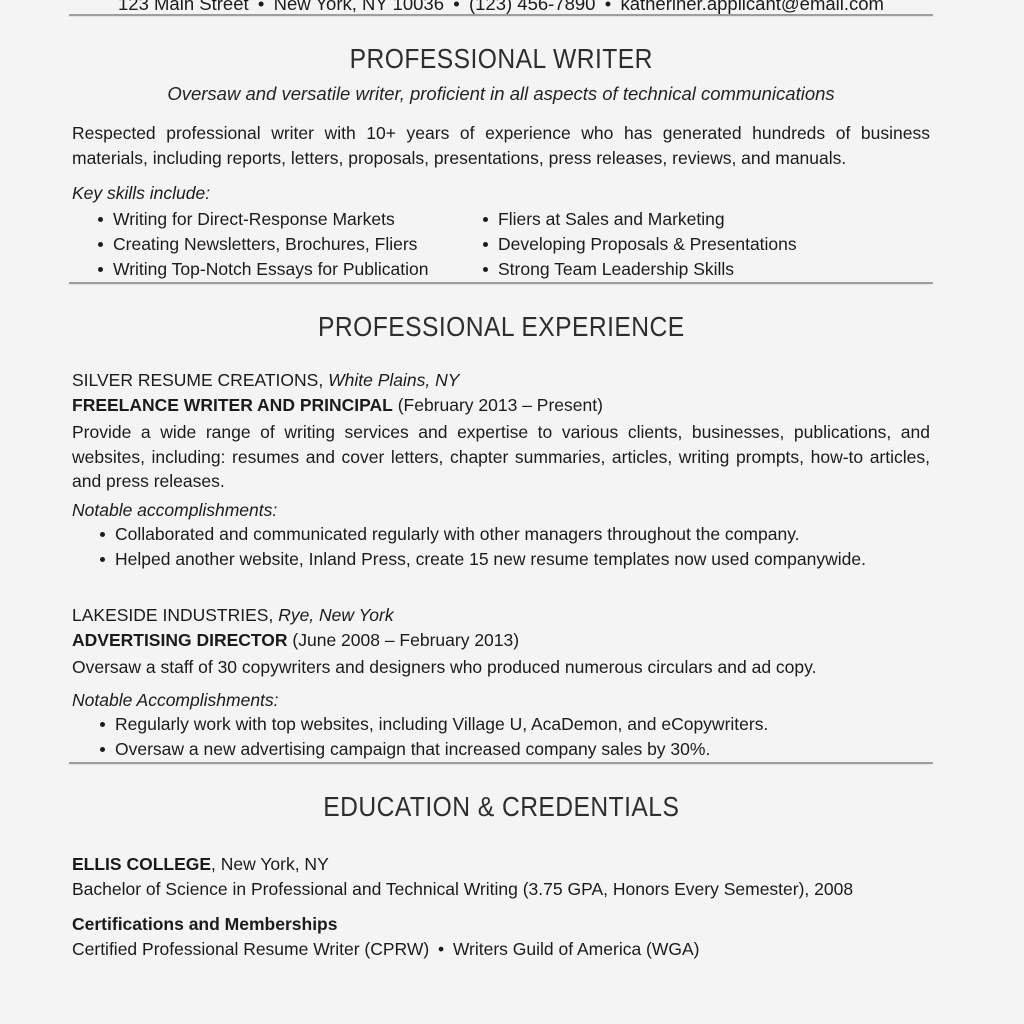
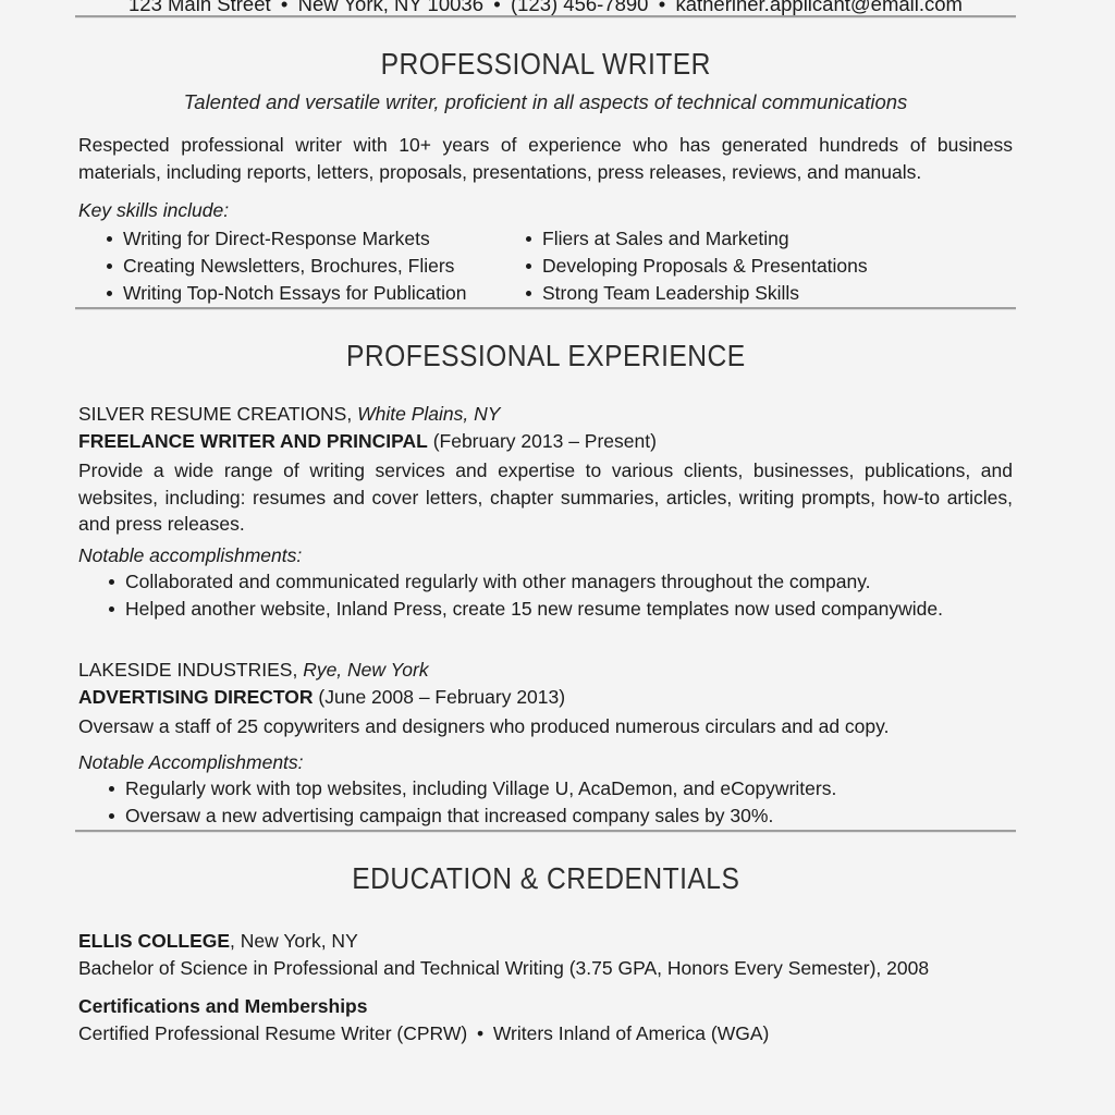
  123 Main Street • New York, NY 10036 • (123) 456-7890 • katheriner.applicant@email.com
  PROFESSIONAL WRITER
- Oversaw and versatile writer, proficient in all aspects of technical communications
+ Talented and versatile writer, proficient in all aspects of technical communications
  Respected professional writer with 10+ years of experience who has generated hundreds of business materials, including reports, letters, proposals, presentations, press releases, reviews, and manuals.
  Key skills include:
  Writing for Direct-Response Markets
  Creating Newsletters, Brochures, Fliers
  Writing Top-Notch Essays for Publication
  Fliers at Sales and Marketing
  Developing Proposals & Presentations
  Strong Team Leadership Skills
  PROFESSIONAL EXPERIENCE
  SILVER RESUME CREATIONS, White Plains, NY
  FREELANCE WRITER AND PRINCIPAL (February 2013 – Present)
  Provide a wide range of writing services and expertise to various clients, businesses, publications, and websites, including: resumes and cover letters, chapter summaries, articles, writing prompts, how-to articles, and press releases.
  Notable accomplishments:
  Collaborated and communicated regularly with other managers throughout the company.
  Helped another website, Inland Press, create 15 new resume templates now used companywide.
  LAKESIDE INDUSTRIES, Rye, New York
  ADVERTISING DIRECTOR (June 2008 – February 2013)
- Oversaw a staff of 30 copywriters and designers who produced numerous circulars and ad copy.
+ Oversaw a staff of 25 copywriters and designers who produced numerous circulars and ad copy.
  Notable Accomplishments:
  Regularly work with top websites, including Village U, AcaDemon, and eCopywriters.
  Oversaw a new advertising campaign that increased company sales by 30%.
  EDUCATION & CREDENTIALS
  ELLIS COLLEGE, New York, NY
  Bachelor of Science in Professional and Technical Writing (3.75 GPA, Honors Every Semester), 2008
  Certifications and Memberships
- Certified Professional Resume Writer (CPRW) • Writers Guild of America (WGA)
+ Certified Professional Resume Writer (CPRW) • Writers Inland of America (WGA)
